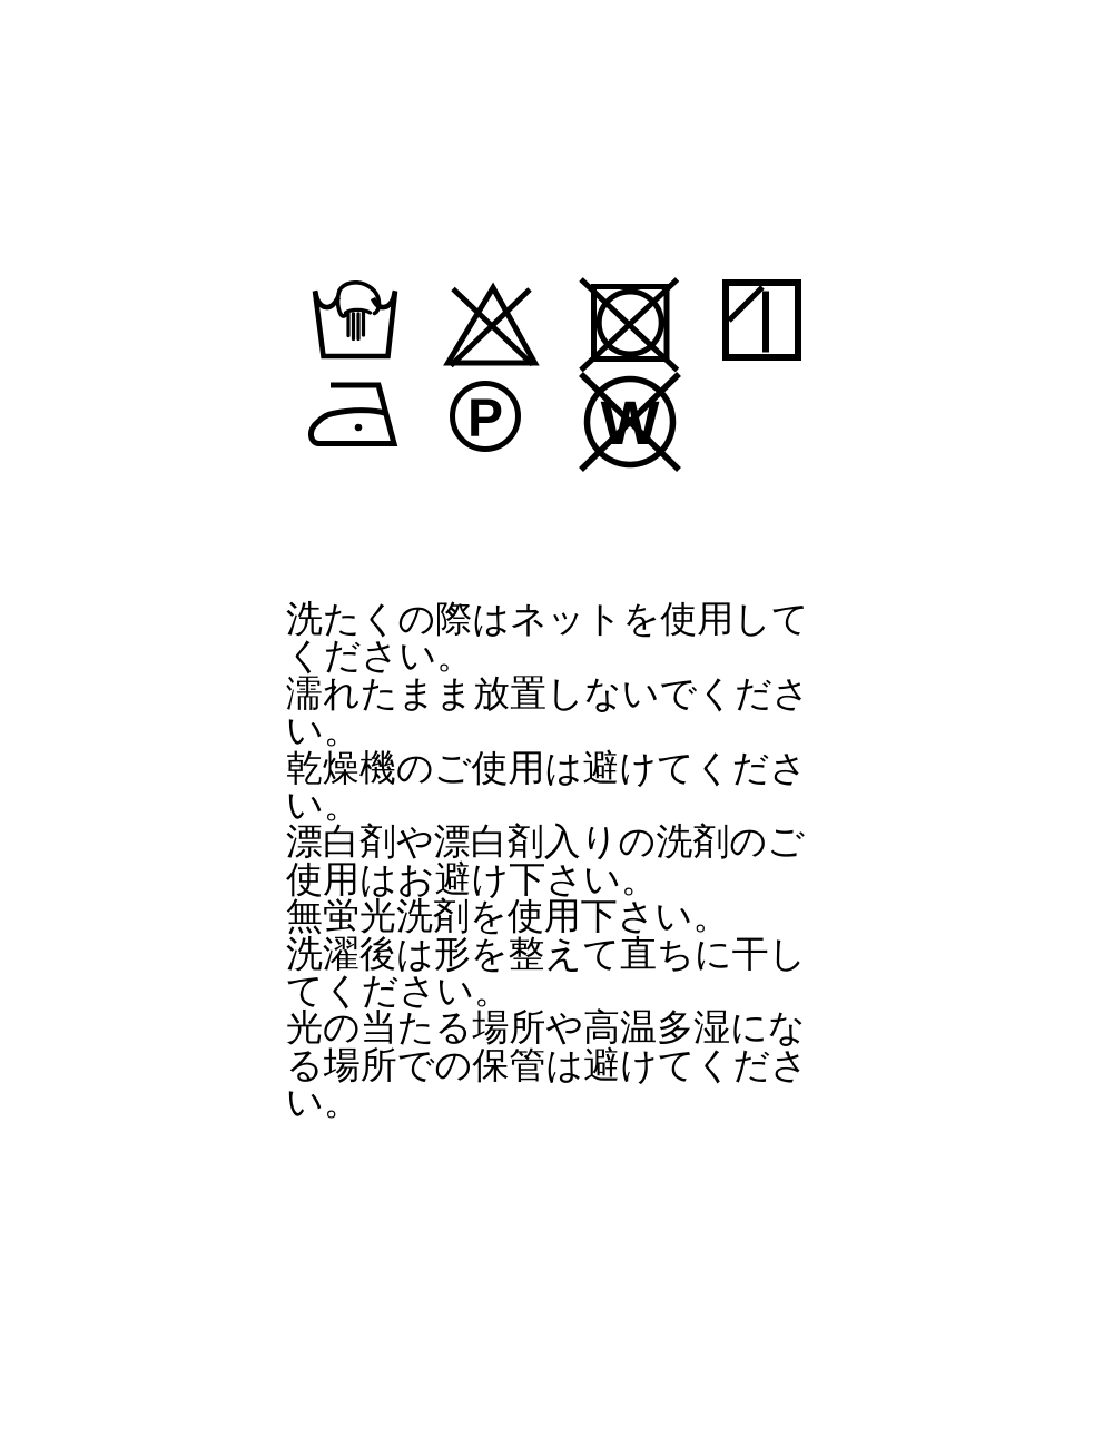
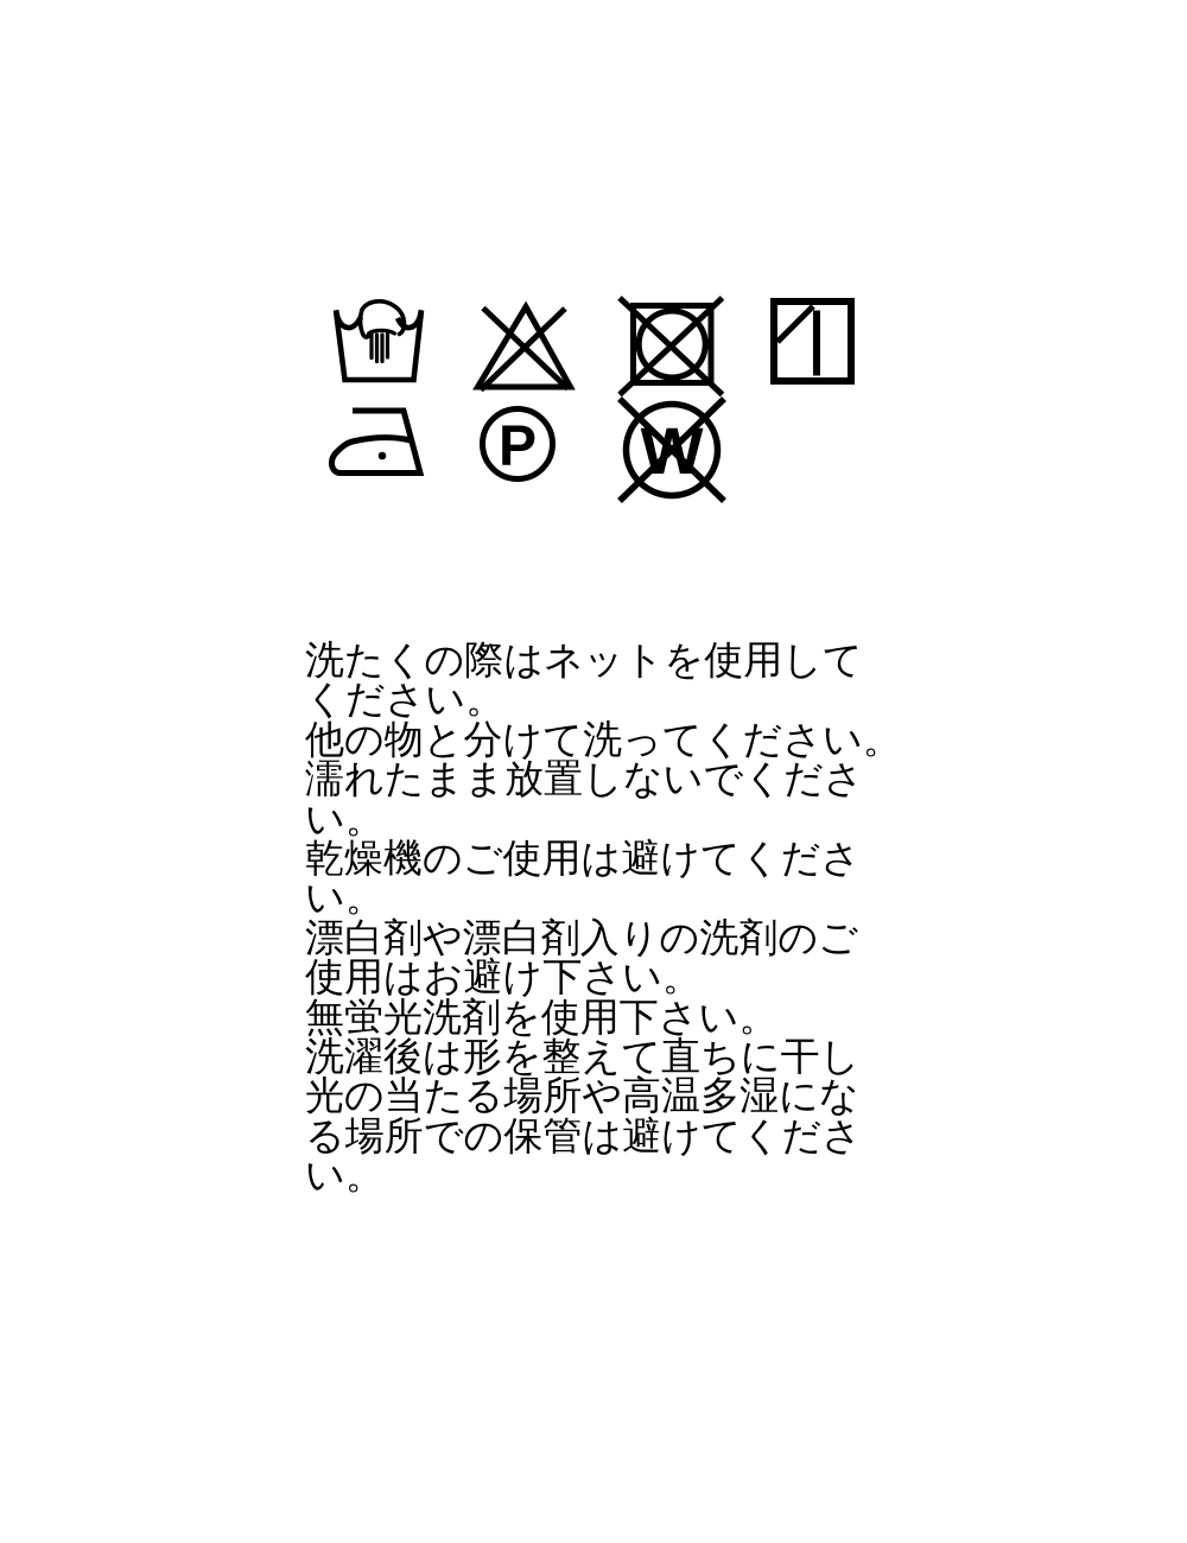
  P
  洗たくの際はネットを使用して
  ください。
+ 他の物と分けて洗ってください。
  濡れたまま放置しないでくださ
  い。
  乾燥機のご使用は避けてくださ
  い。
  漂白剤や漂白剤入りの洗剤のご
  使用はお避け下さい。
  無蛍光洗剤を使用下さい。
  洗濯後は形を整えて直ちに干し
- てください。
  光の当たる場所や高温多湿にな
  る場所での保管は避けてくださ
  い。
